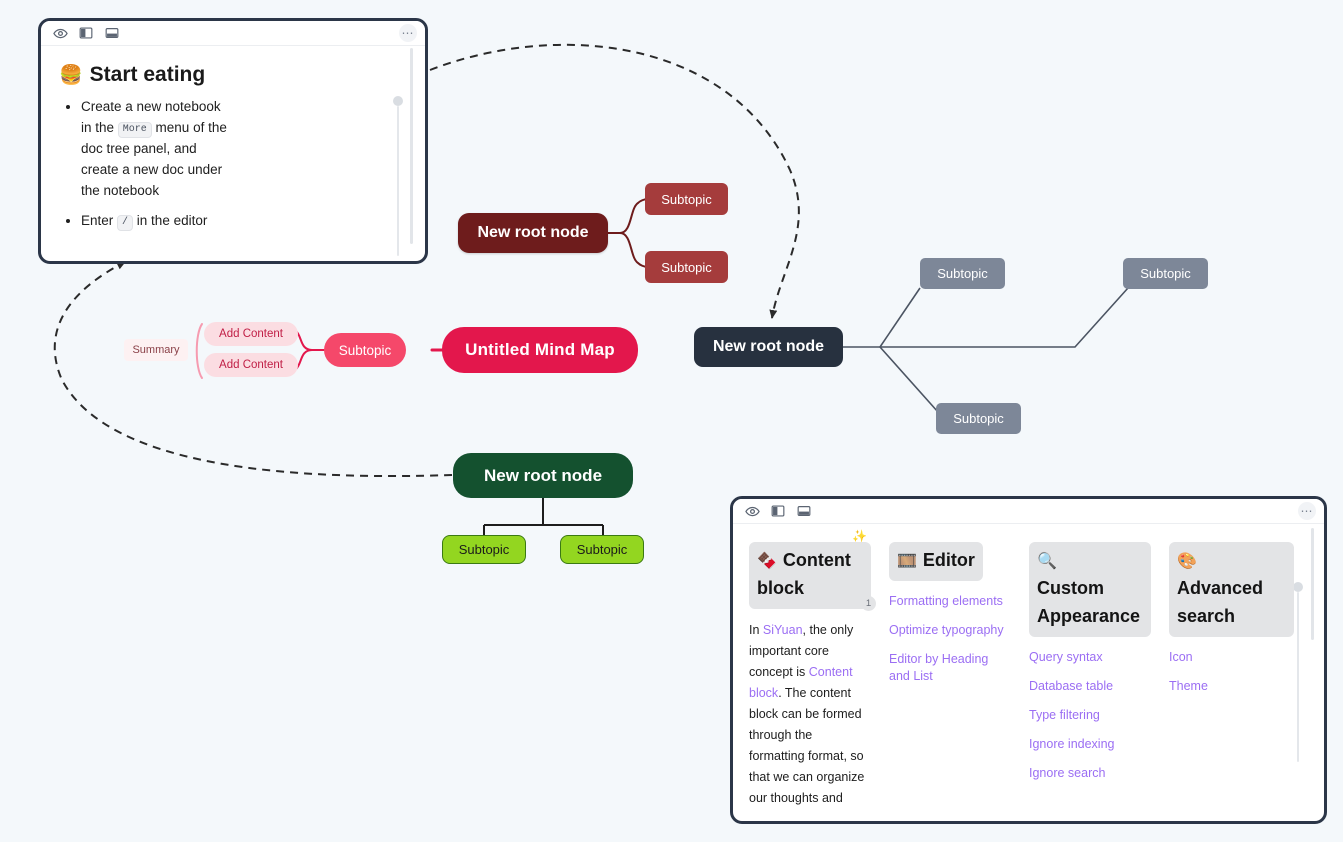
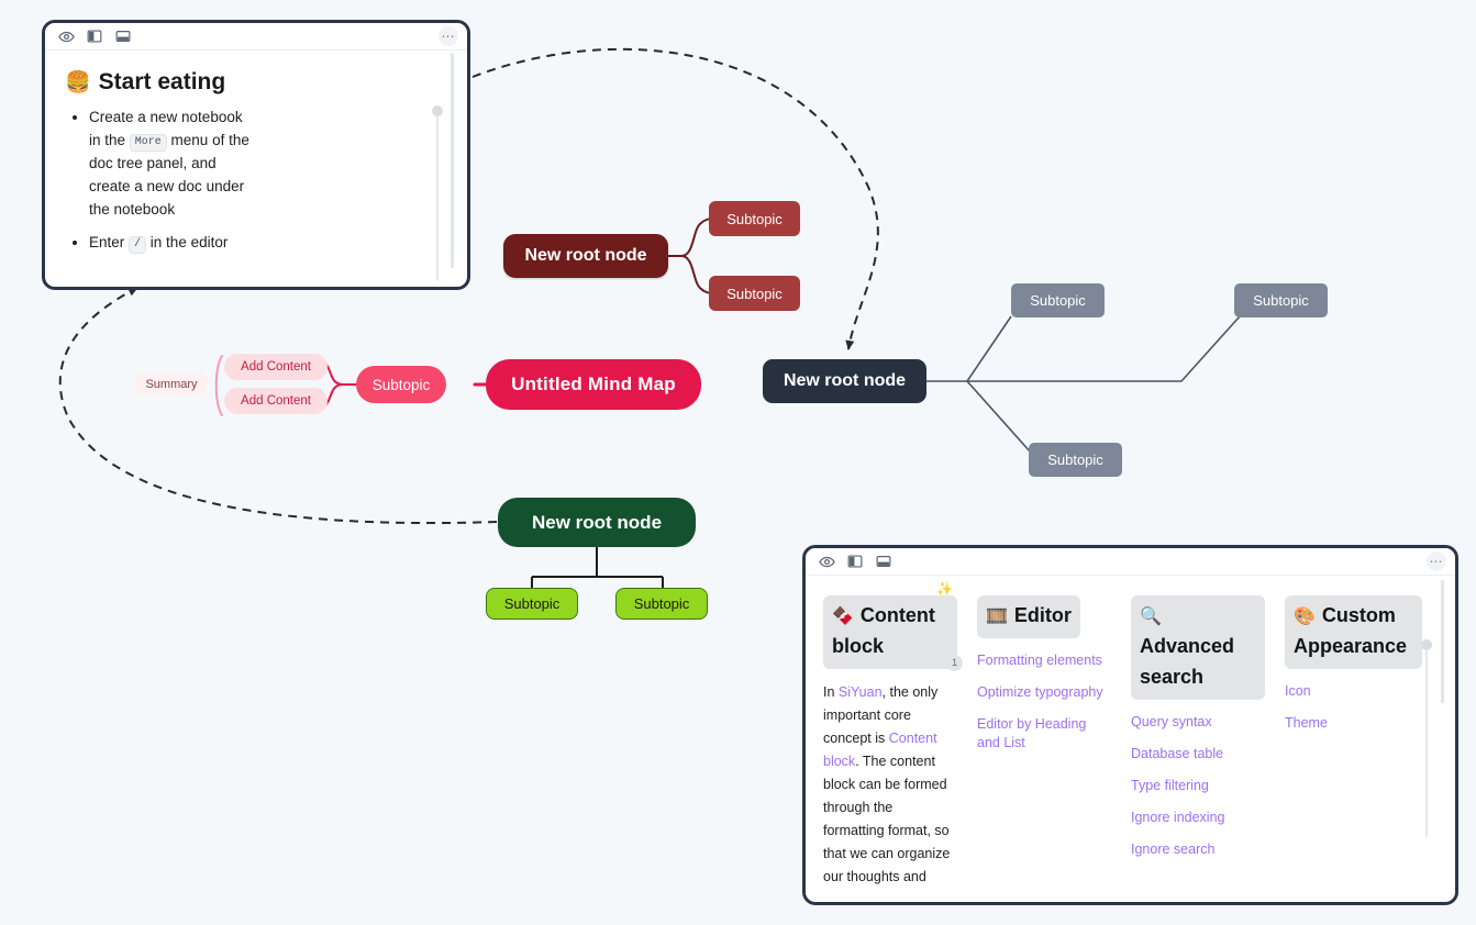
  ⋯
  🍔 Start eating
  Create a new notebook in the More menu of the doc tree panel, and create a new doc under the notebook
  Enter / in the editor
  New root node
  Subtopic
  Subtopic
  New root node
  Subtopic
  Subtopic
  Subtopic
  Untitled Mind Map
  Subtopic
  Add Content
  Add Content
  Summary
  New root node
  Subtopic
  Subtopic
  ⋯
  ✨
  🍫 Content block
  1
  In SiYuan, the only important core concept is Content block. The content block can be formed through the formatting format, so that we can organize our thoughts and
  🎞️ Editor
  Formatting elements
  Optimize typography
  Editor by Heading and List
  🔍
- Custom Appearance
+ Advanced search
  Query syntax
  Database table
  Type filtering
  Ignore indexing
  Ignore search
- 🎨Advanced search
+ 🎨 Custom Appearance
  Icon
  Theme
